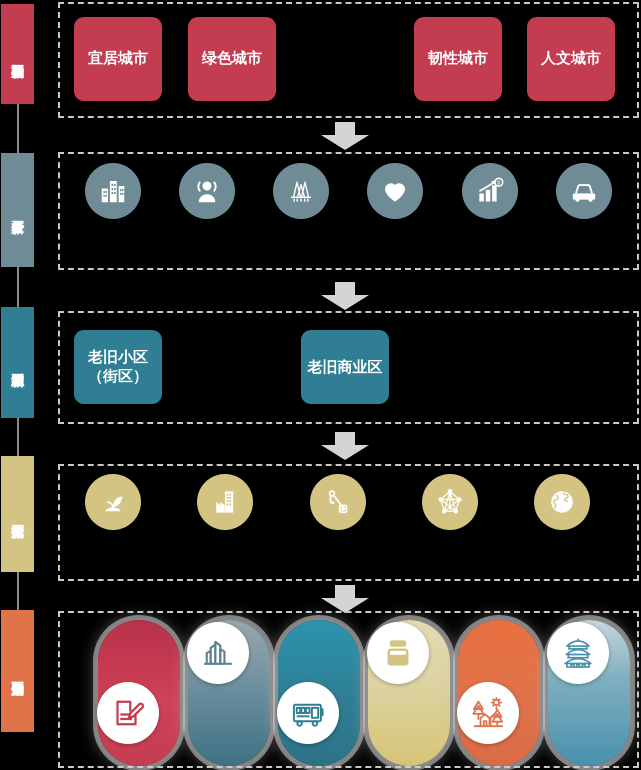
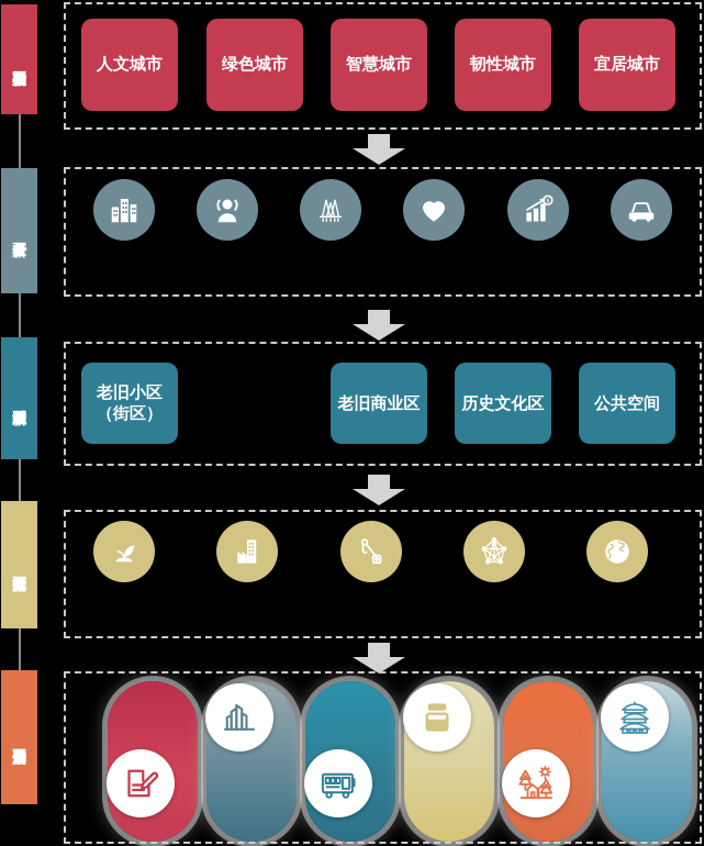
- 宜居城市
+ 人文城市
  绿色城市
+ 智慧城市
  韧性城市
- 人文城市
+ 宜居城市
  老旧小区
  （街区）
  老旧商业区
+ 历史文化区
+ 公共空间
